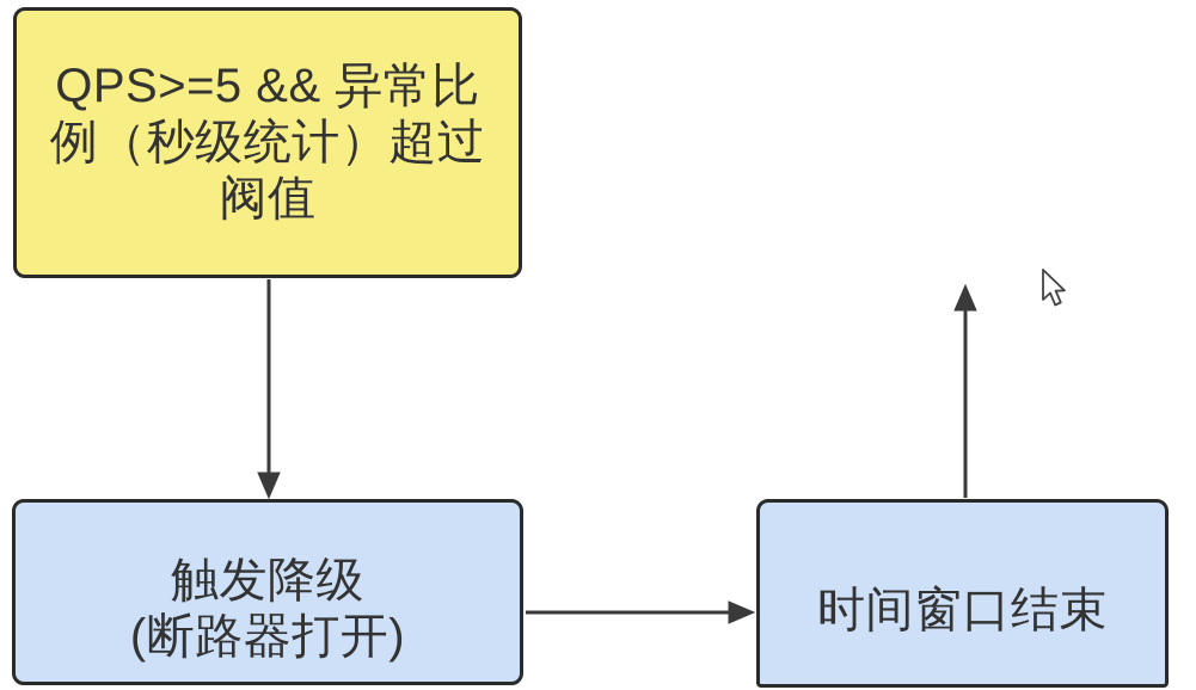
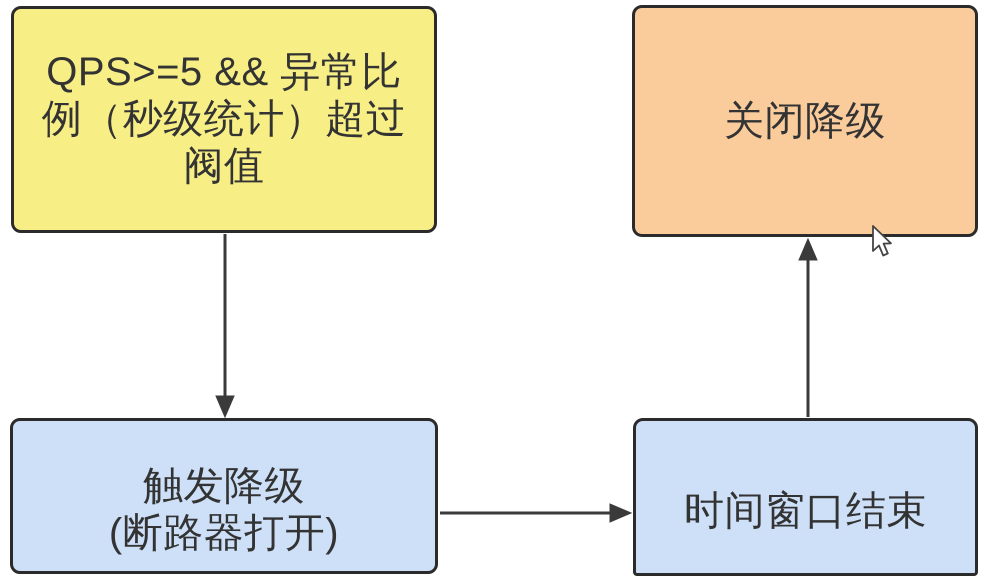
  QPS>=5 && 异常比
  例（秒级统计）超过
  阀值
+ 关闭降级
  触发降级
  (断路器打开)
  时间窗口结束
